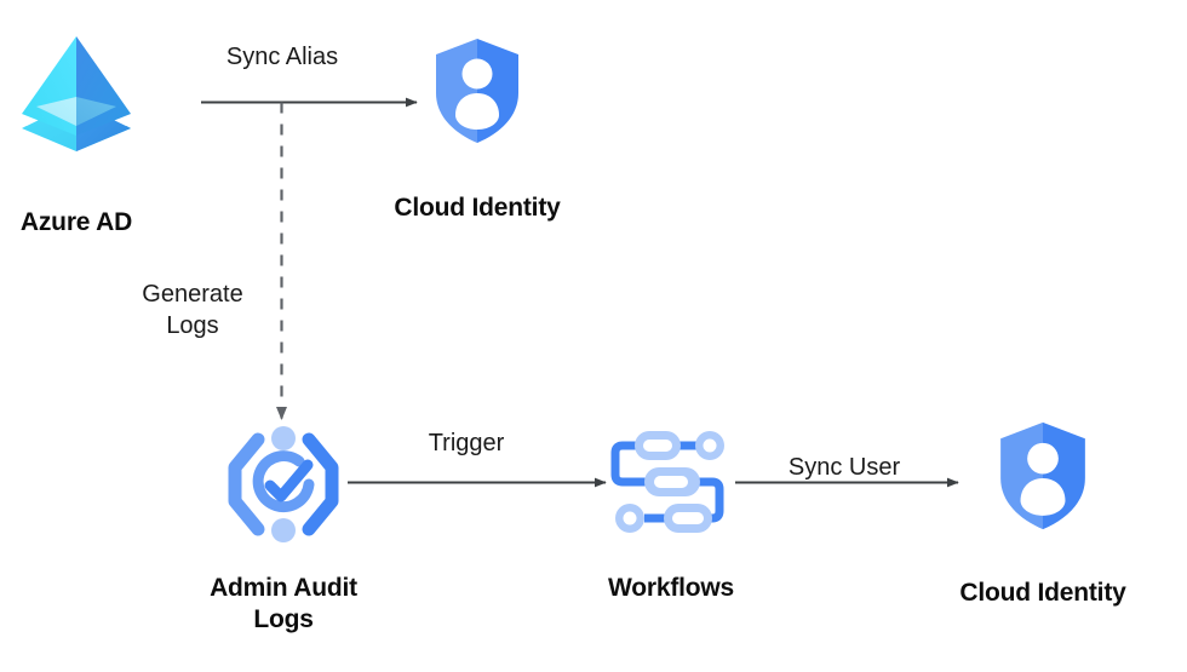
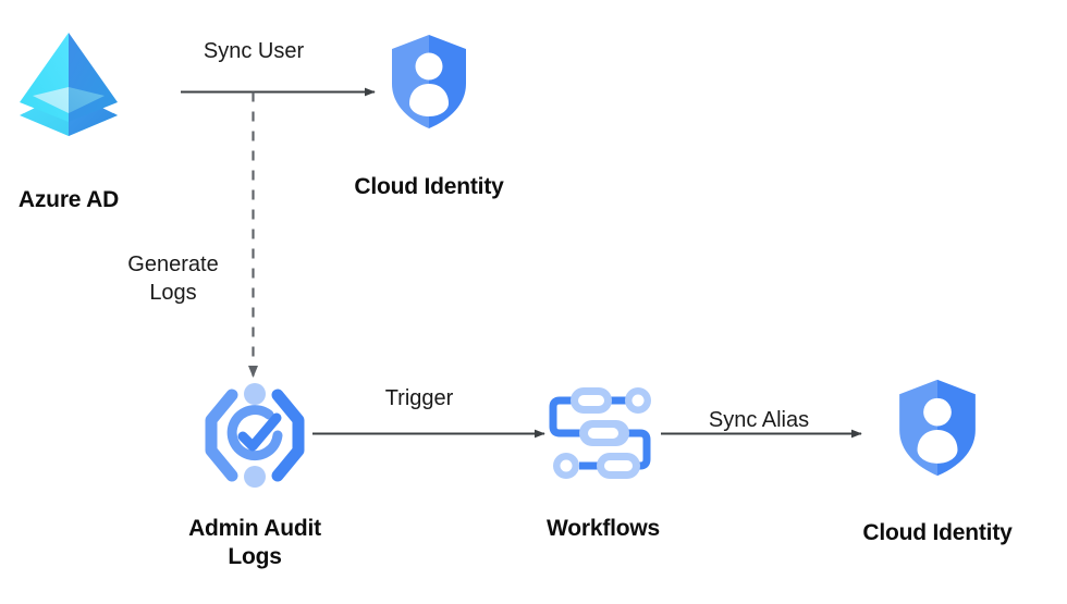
- Sync Alias
+ Sync User
  Generate
  Logs
  Trigger
- Sync User
+ Sync Alias
  Azure AD
  Cloud Identity
  Admin Audit
  Logs
  Workflows
  Cloud Identity
